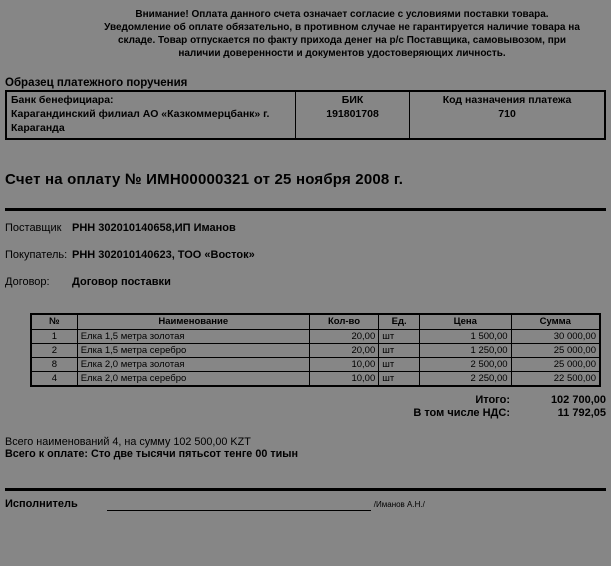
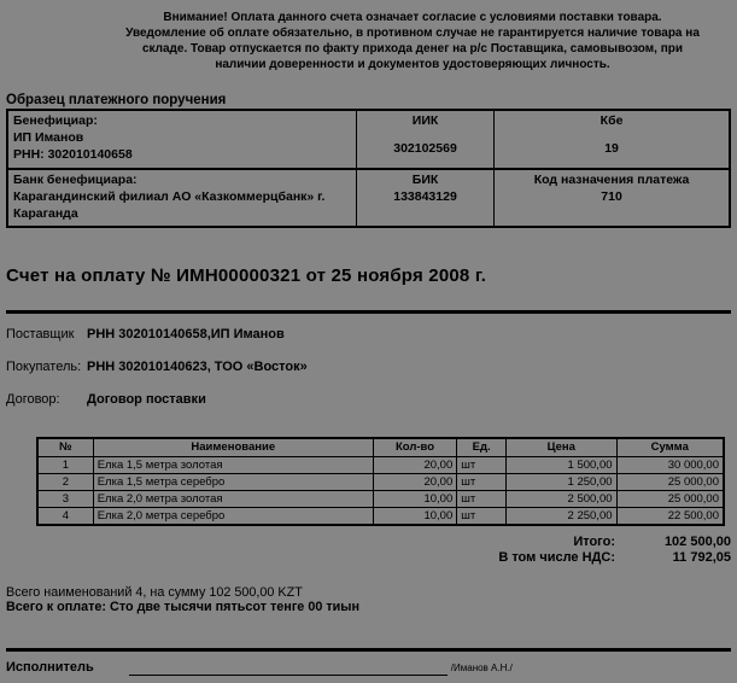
  Внимание! Оплата данного счета означает согласие с условиями поставки товара. Уведомление об оплате обязательно, в противном случае не гарантируется наличие товара на складе. Товар отпускается по факту прихода денег на р/с Поставщика, самовывозом, при наличии доверенности и документов удостоверяющих личность.
  Образец платежного поручения
+ Бенефициар: ИП Иманов РНН: 302010140658	ИИК 302102569	Кбе 19
- Банк бенефициара: Карагандинский филиал АО «Казкоммерцбанк» г. Караганда	БИК 191801708	Код назначения платежа 710
+ Банк бенефициара: Карагандинский филиал АО «Казкоммерцбанк» г. Караганда	БИК 133843129	Код назначения платежа 710
  Счет на оплату № ИМН00000321 от 25 ноября 2008 г.
  Поставщик
  РНН 302010140658,ИП Иманов
  Покупатель:
  РНН 302010140623, ТОО «Восток»
  Договор:
  Договор поставки
  №	Наименование	Кол-во	Ед.	Цена	Сумма
  1	Елка 1,5 метра золотая	20,00	шт	1 500,00	30 000,00
  2	Елка 1,5 метра серебро	20,00	шт	1 250,00	25 000,00
- 8	Елка 2,0 метра золотая	10,00	шт	2 500,00	25 000,00
+ 3	Елка 2,0 метра золотая	10,00	шт	2 500,00	25 000,00
  4	Елка 2,0 метра серебро	10,00	шт	2 250,00	22 500,00
  Итого:
- 102 700,00
+ 102 500,00
  В том числе НДС:
  11 792,05
  Всего наименований 4, на сумму 102 500,00 KZT
  Всего к оплате: Сто две тысячи пятьсот тенге 00 тиын
  Исполнитель
  /Иманов А.Н./
